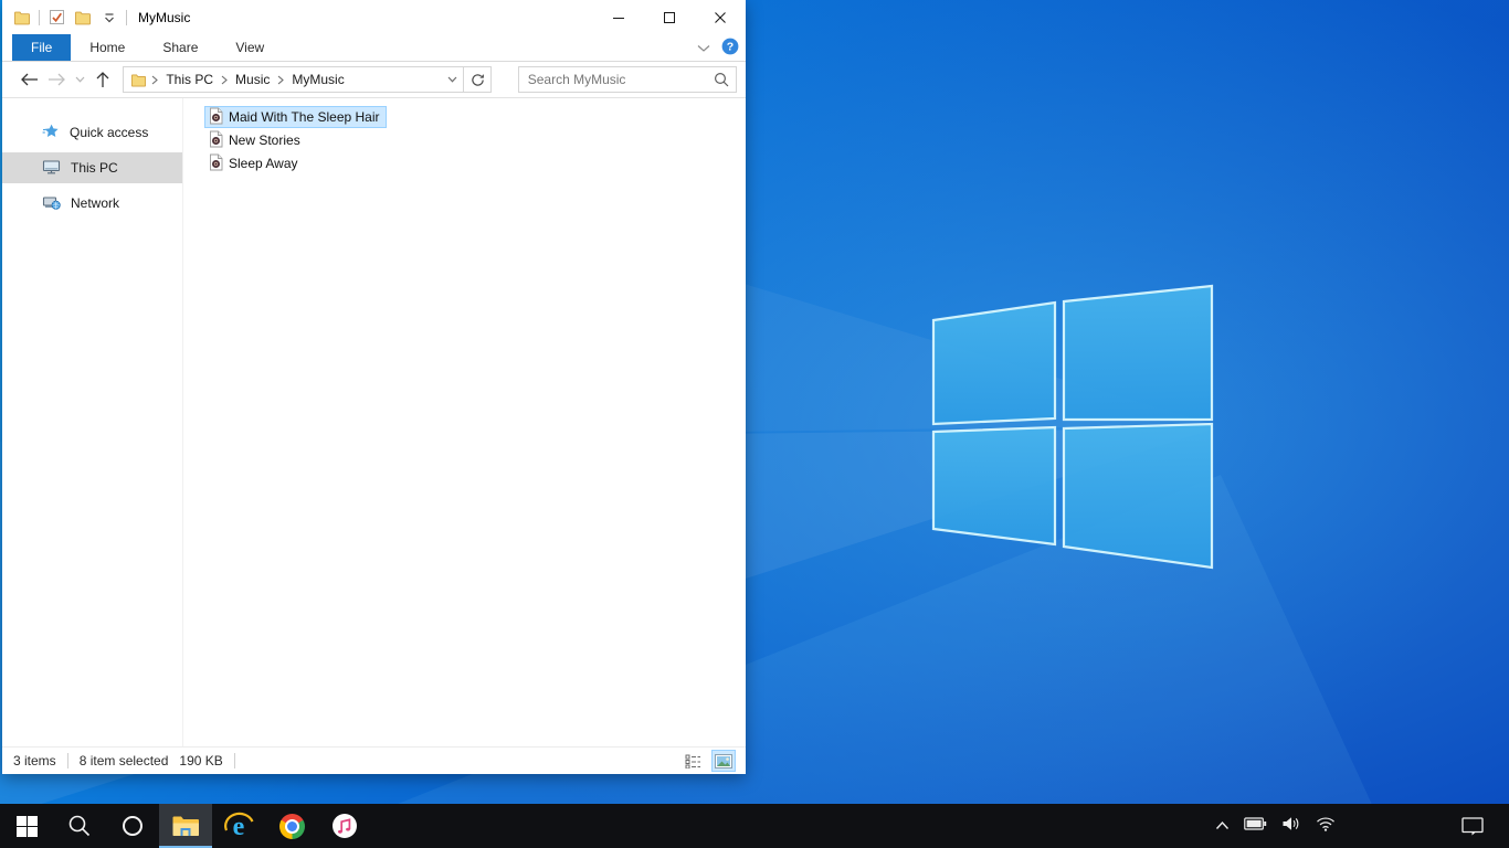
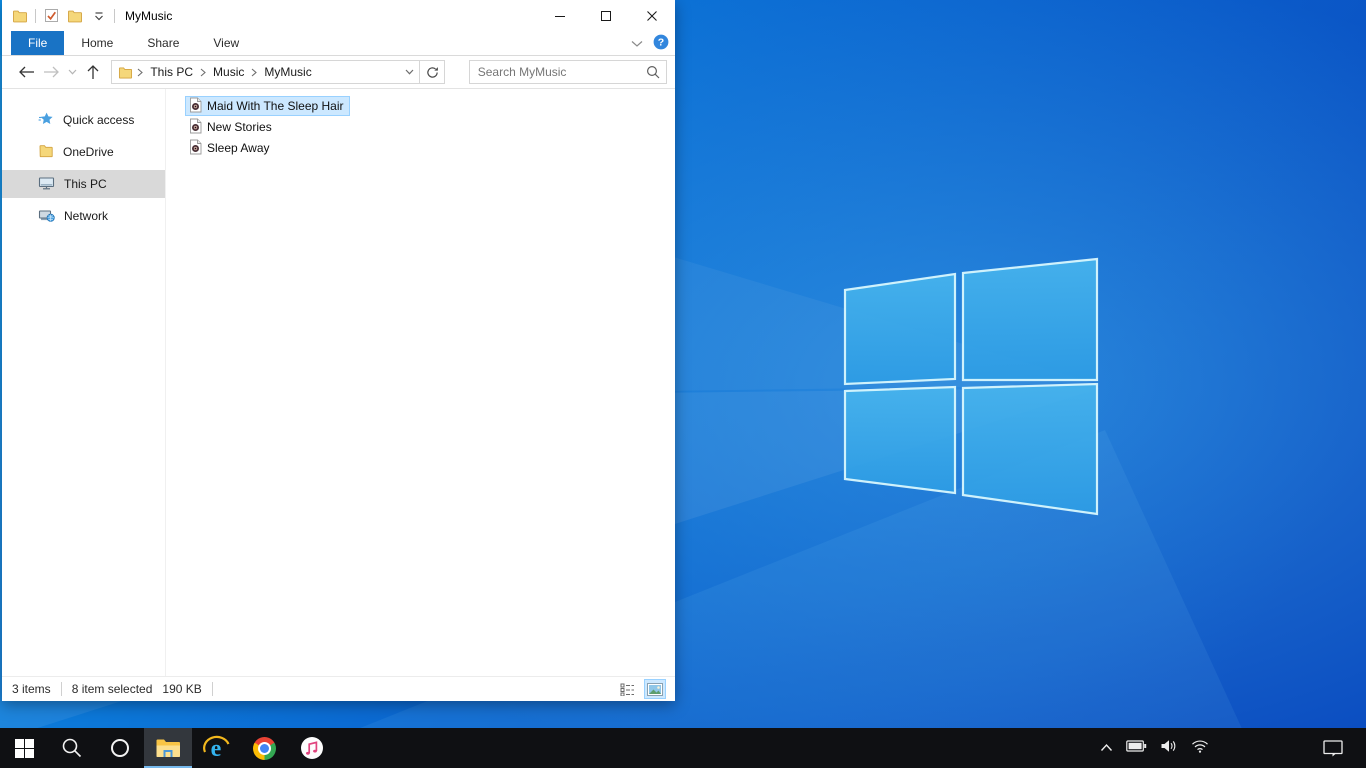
  MyMusic
  File
  Home
  Share
  View
  ?
  This PC
  Music
  MyMusic
  Search MyMusic
  Quick access
+ OneDrive
  This PC
  Network
  Maid With The Sleep Hair
  New Stories
  Sleep Away
  3 items
  8 item selected
  190 KB
  e
